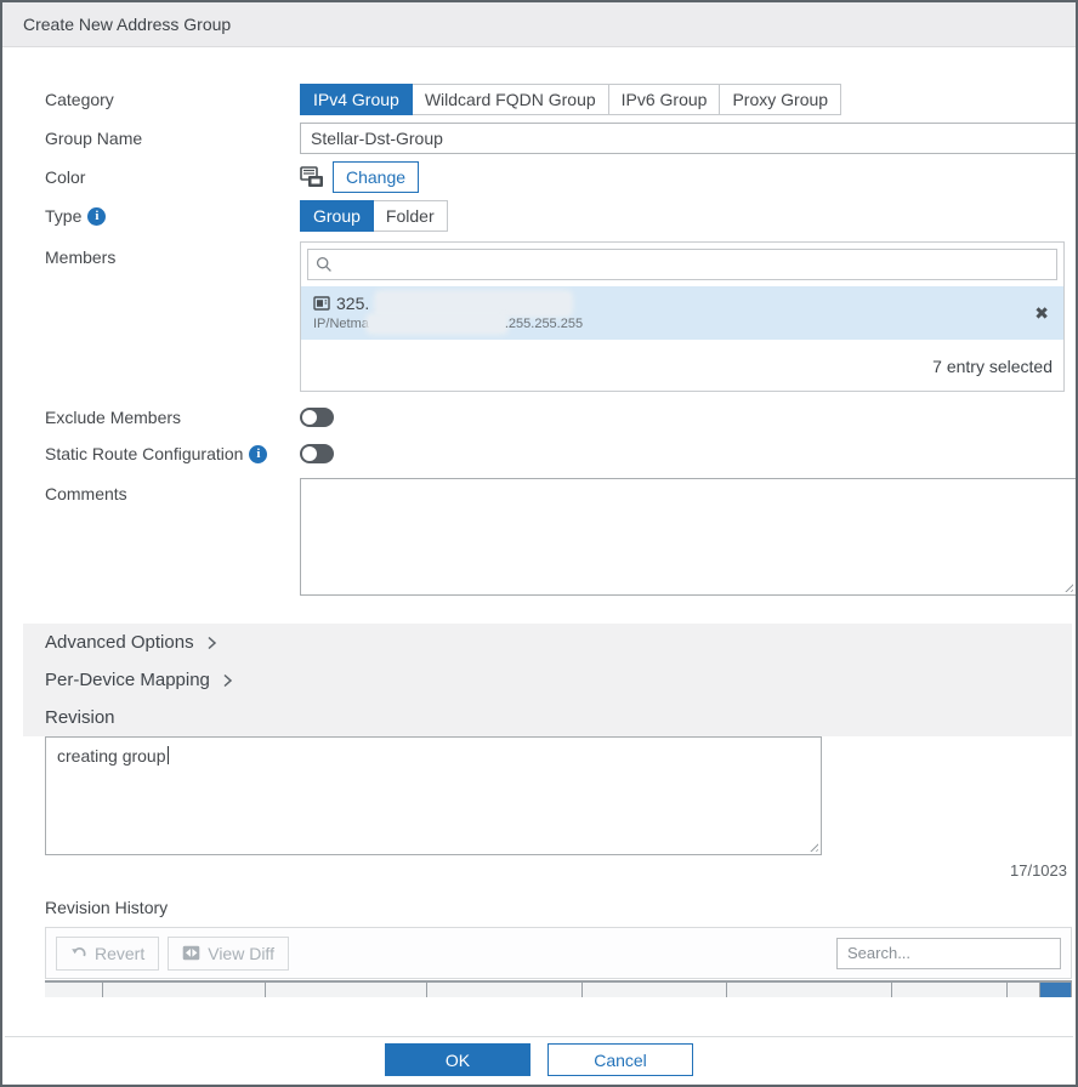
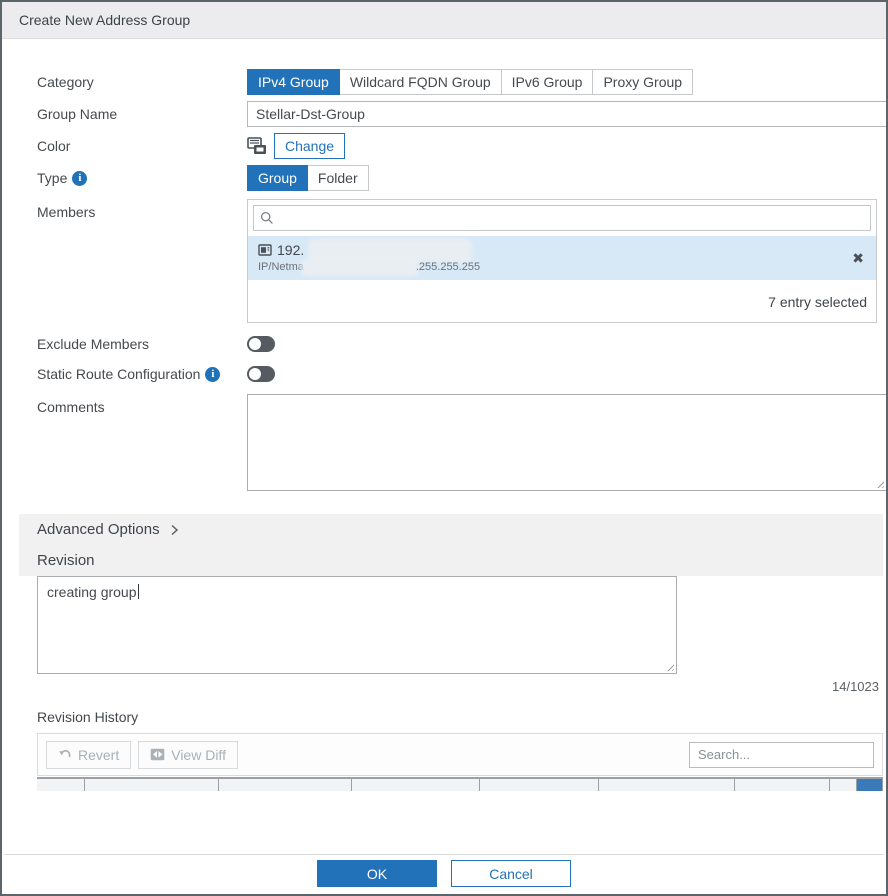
  Create New Address Group
  Category
  IPv4 Group
  Wildcard FQDN Group
  IPv6 Group
  Proxy Group
  Group Name
  Stellar-Dst-Group
  Color
  Change
  Type
  i
  Group
  Folder
  Members
- 325.
+ 192.
  IP/Netma
  .255.255.255
  ✖
  7 entry selected
  Exclude Members
  Static Route Configuration
  i
  Comments
  Advanced Options
- Per-Device Mapping
  Revision
  creating group
- 17/1023
+ 14/1023
  Revision History
  Revert
  View Diff
  Search...
  OK
  Cancel
